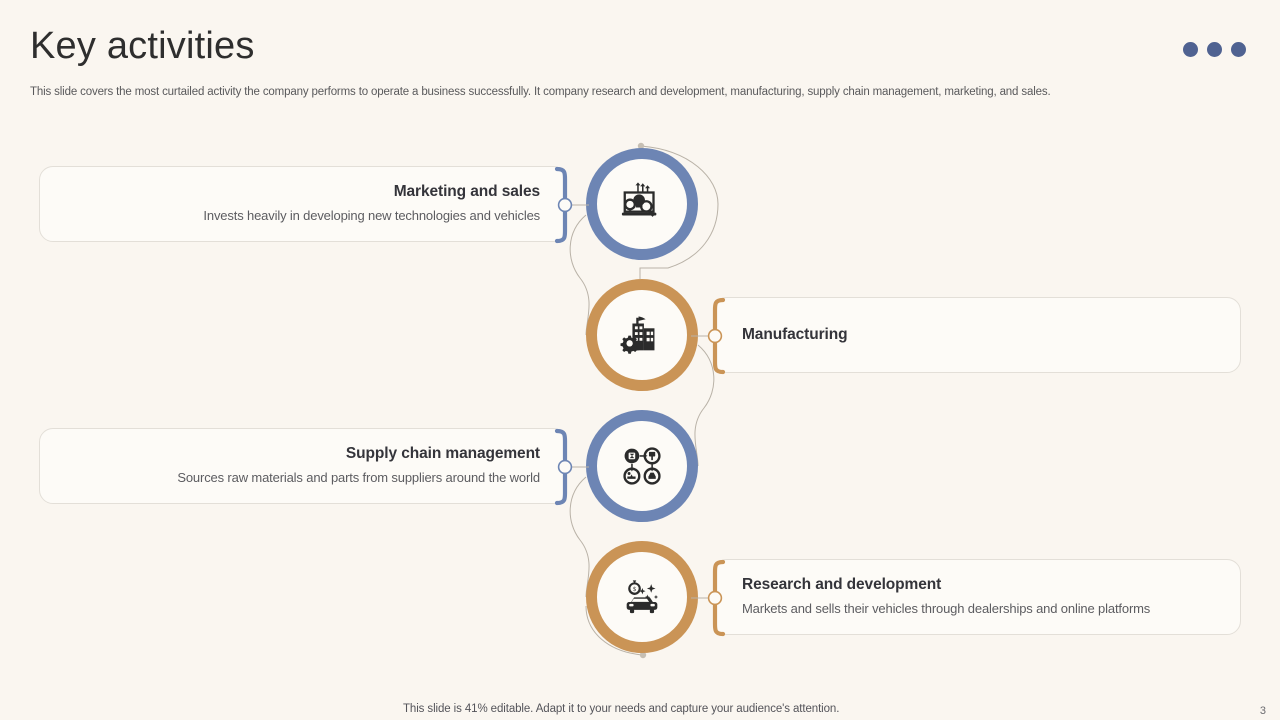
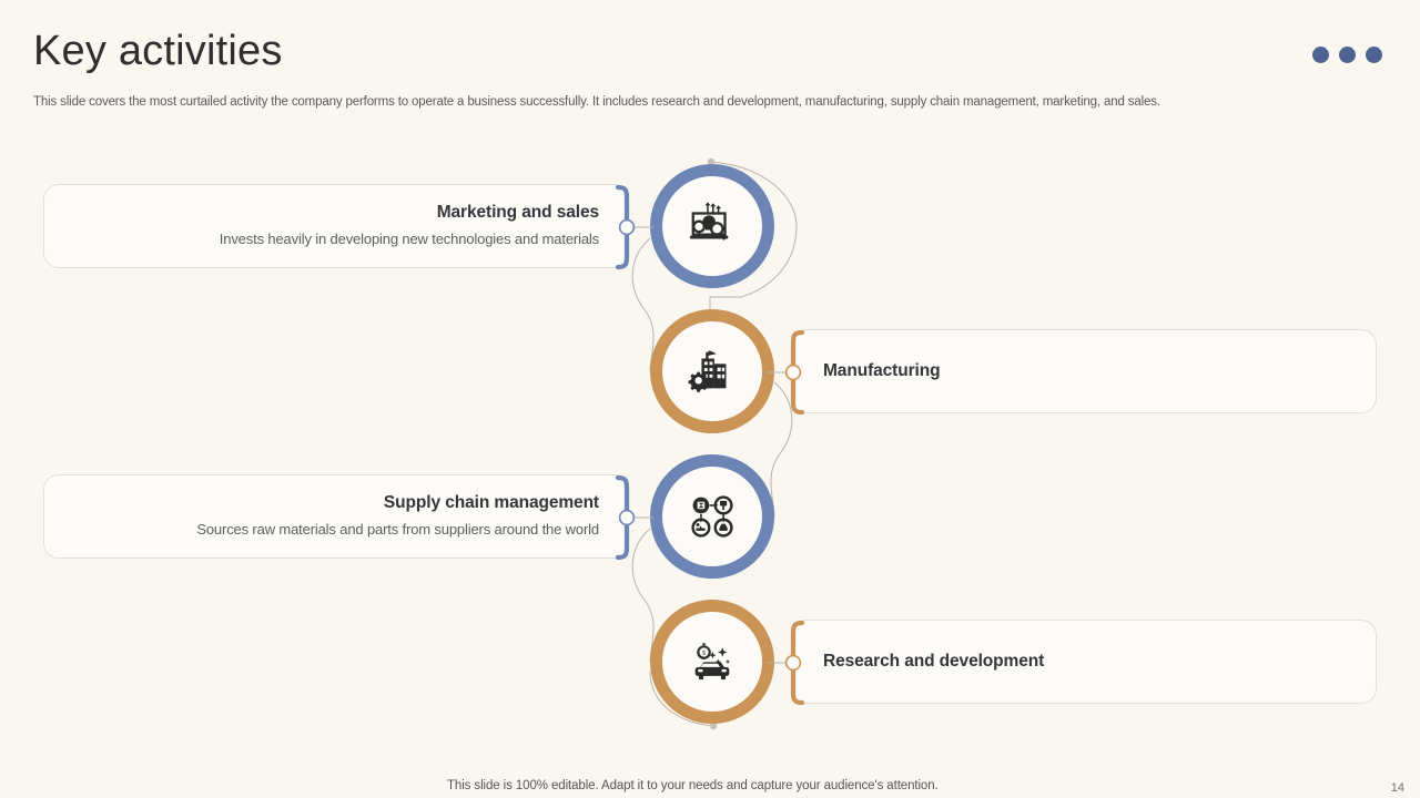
  Key activities
- This slide covers the most curtailed activity the company performs to operate a business successfully. It company research and development, manufacturing, supply chain management, marketing, and sales.
+ This slide covers the most curtailed activity the company performs to operate a business successfully. It includes research and development, manufacturing, supply chain management, marketing, and sales.
  Marketing and sales
- Invests heavily in developing new technologies and vehicles
+ Invests heavily in developing new technologies and materials
  Manufacturing
  Supply chain management
  Sources raw materials and parts from suppliers around the world
  Research and development
- Markets and sells their vehicles through dealerships and online platforms
- This slide is 41% editable. Adapt it to your needs and capture your audience's attention.
+ This slide is 100% editable. Adapt it to your needs and capture your audience's attention.
- 3
+ 14
